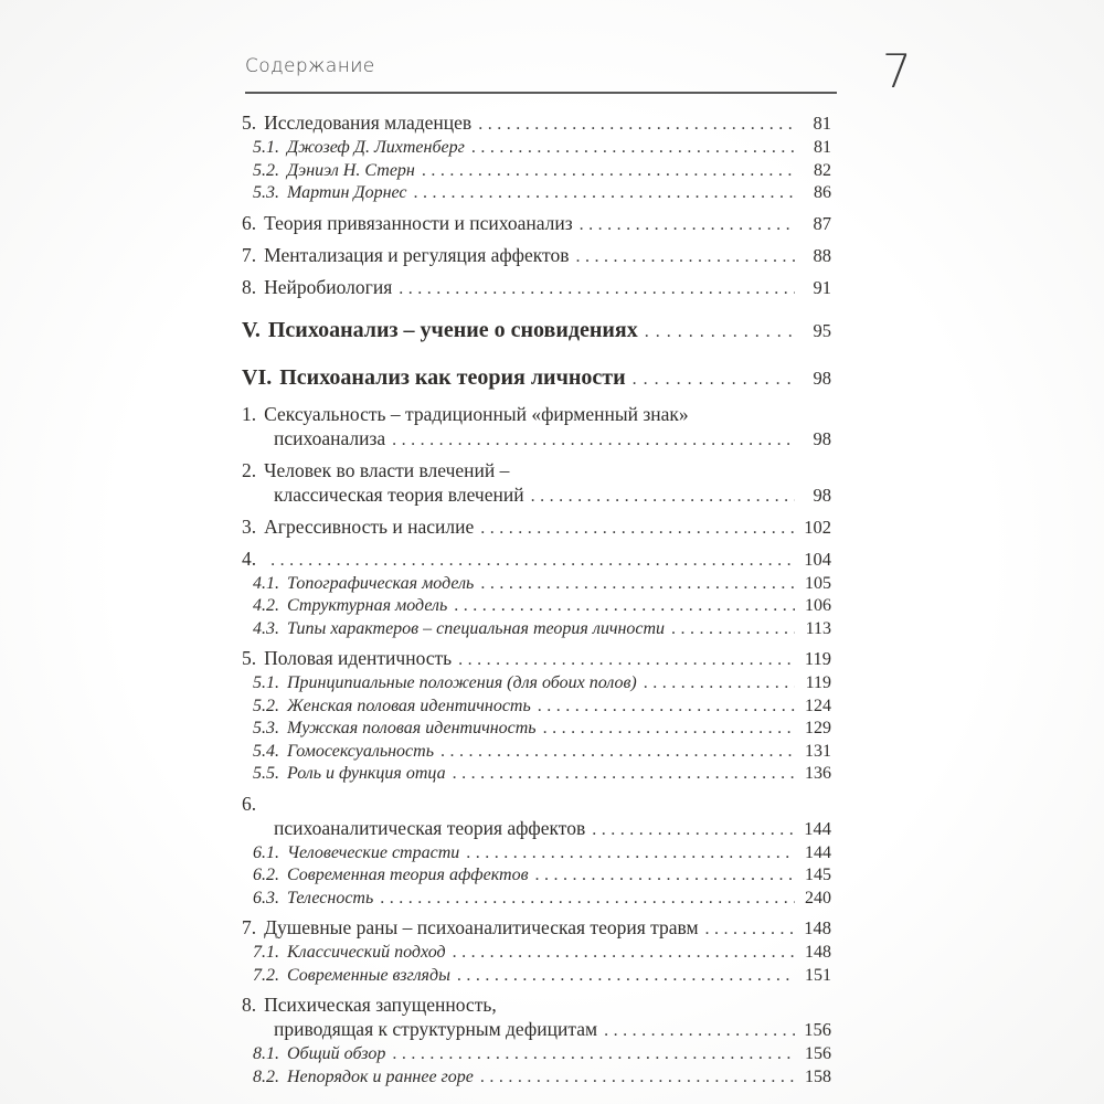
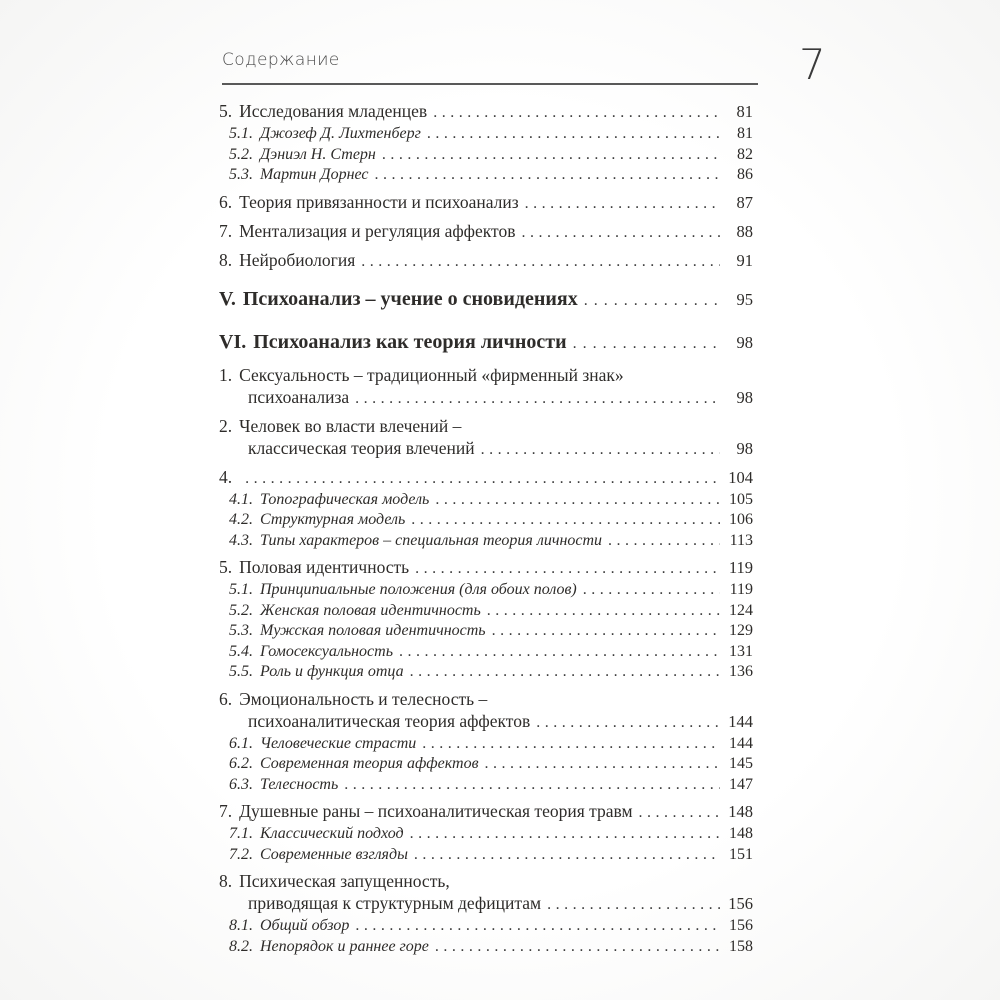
  Содержание
  7
  5.
  Исследования младенцев
  81
  5.1.
  Джозеф Д. Лихтенберг
  81
  5.2.
  Дэниэл Н. Стерн
  82
  5.3.
  Мартин Дорнес
  86
  6.
  Теория привязанности и психоанализ
  87
  7.
  Ментализация и регуляция аффектов
  88
  8.
  Нейробиология
  91
  V.
  Психоанализ – учение о сновидениях
  95
  VI.
  Психоанализ как теория личности
  98
  1.
  Сексуальность – традиционный «фирменный знак»
  психоанализа
  98
  2.
  Человек во власти влечений –
  классическая теория влечений
  98
- 3.
- Агрессивность и насилие
- 102
  4.
  104
  4.1.
  Топографическая модель
  105
  4.2.
  Структурная модель
  106
  4.3.
  Типы характеров – специальная теория личности
  113
  5.
  Половая идентичность
  119
  5.1.
  Принципиальные положения (для обоих полов)
  119
  5.2.
  Женская половая идентичность
  124
  5.3.
  Мужская половая идентичность
  129
  5.4.
  Гомосексуальность
  131
  5.5.
  Роль и функция отца
  136
  6.
+ Эмоциональность и телесность –
  психоаналитическая теория аффектов
  144
  6.1.
  Человеческие страсти
  144
  6.2.
  Современная теория аффектов
  145
  6.3.
  Телесность
- 240
+ 147
  7.
  Душевные раны – психоаналитическая теория травм
  148
  7.1.
  Классический подход
  148
  7.2.
  Современные взгляды
  151
  8.
  Психическая запущенность,
  приводящая к структурным дефицитам
  156
  8.1.
  Общий обзор
  156
  8.2.
  Непорядок и раннее горе
  158
